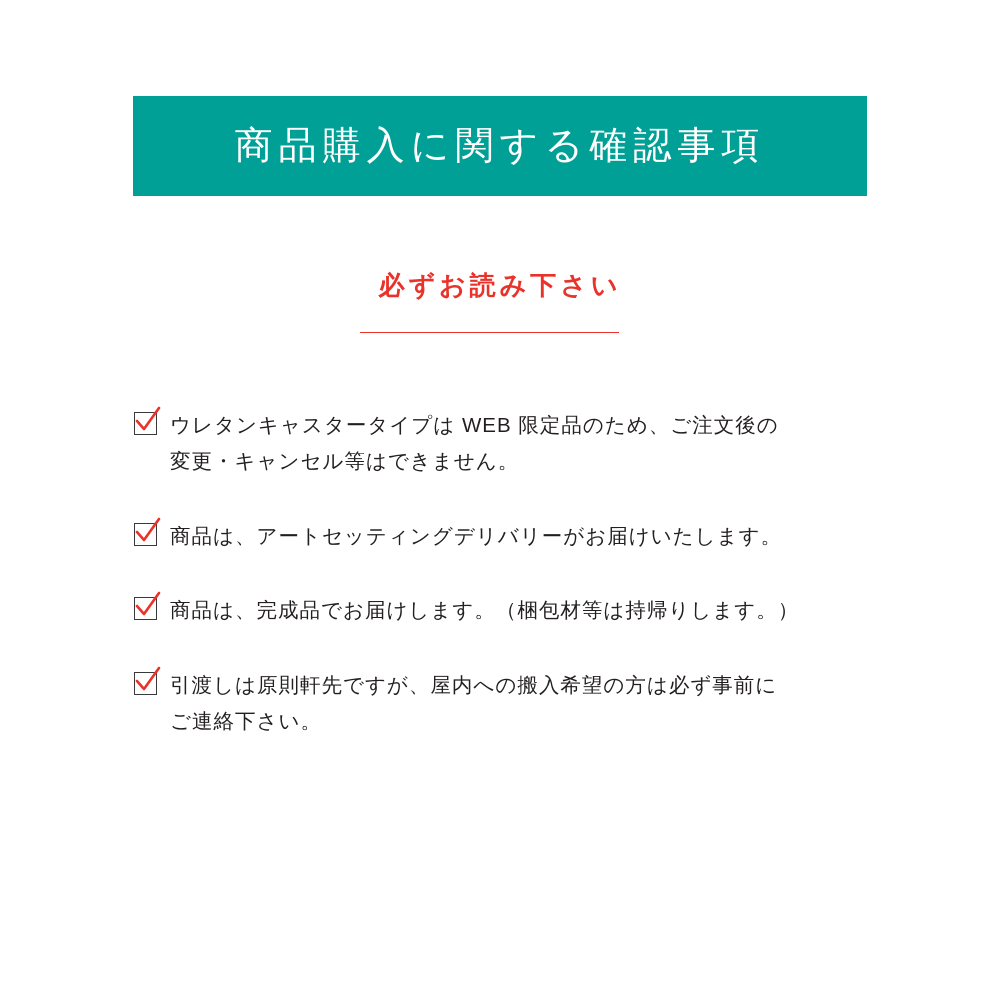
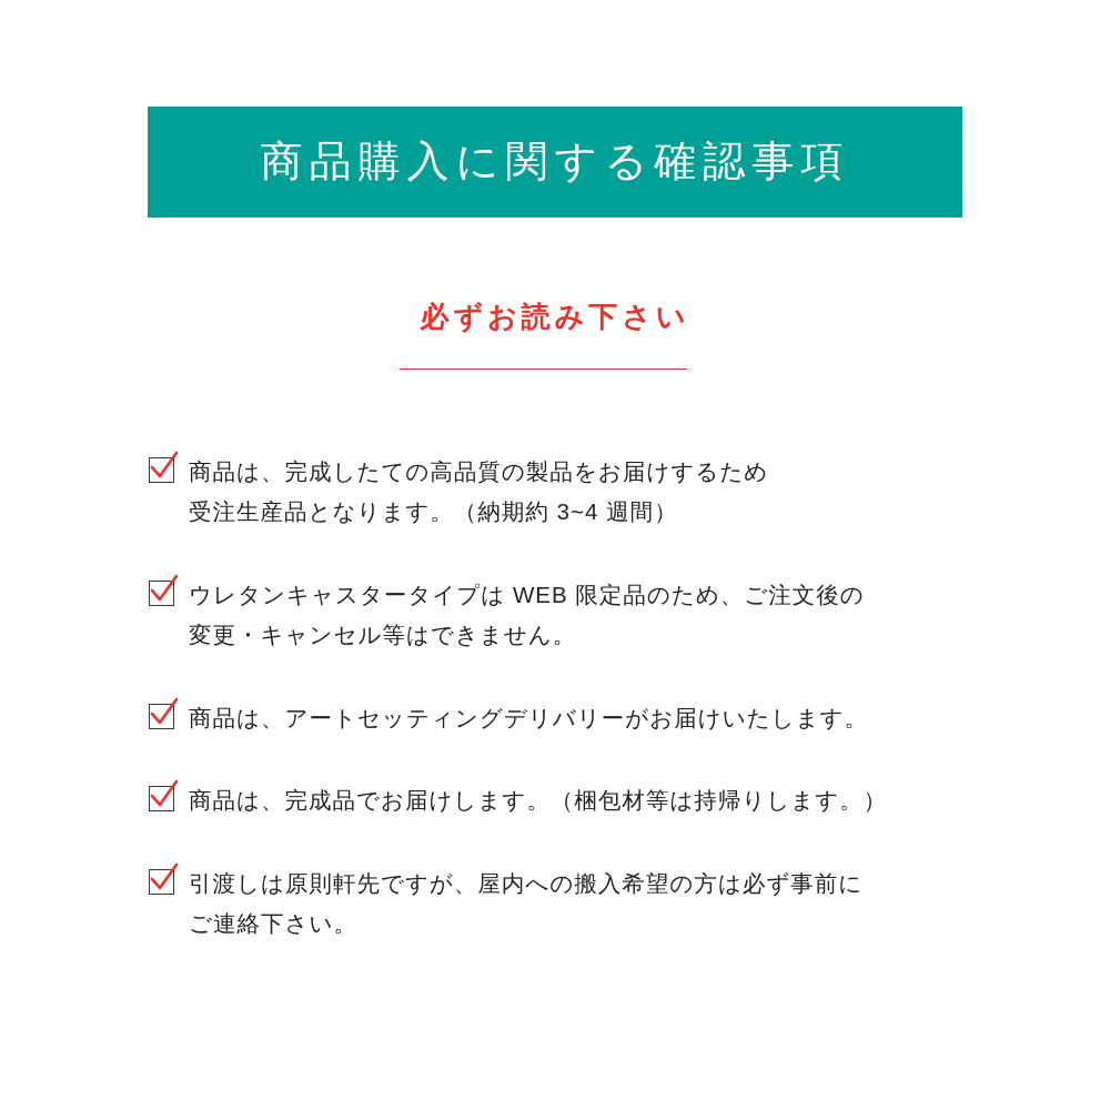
  商品購入に関する確認事項
  必ずお読み下さい
+ 商品は、完成したての高品質の製品をお届けするため
+ 受注生産品となります。（納期約 3~4 週間）
  ウレタンキャスタータイプは WEB 限定品のため、ご注文後の
  変更・キャンセル等はできません。
  商品は、アートセッティングデリバリーがお届けいたします。
  商品は、完成品でお届けします。（梱包材等は持帰りします。）
  引渡しは原則軒先ですが、屋内への搬入希望の方は必ず事前に
  ご連絡下さい。
